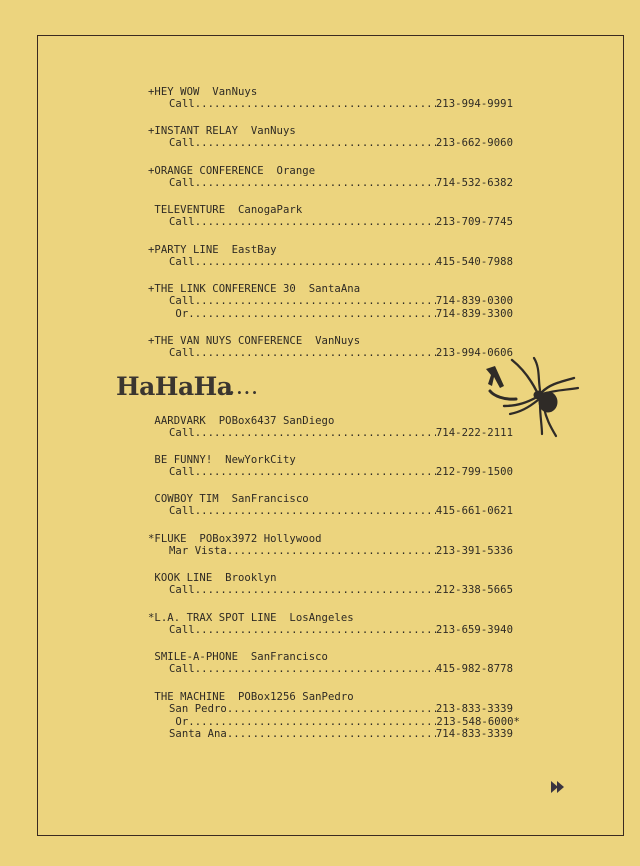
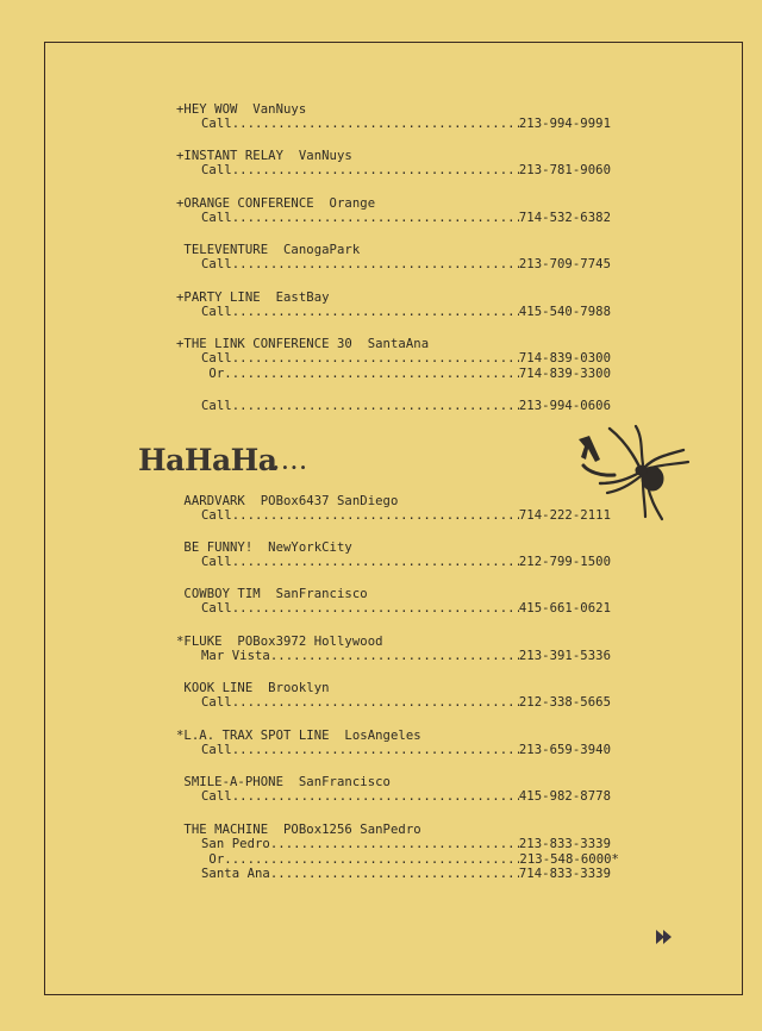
  +HEY WOW VanNuys
  Call
  213-994-9991
  +INSTANT RELAY VanNuys
  Call
- 213-662-9060
+ 213-781-9060
  +ORANGE CONFERENCE Orange
  Call
  714-532-6382
  TELEVENTURE CanogaPark
  Call
  213-709-7745
  +PARTY LINE EastBay
  Call
  415-540-7988
  +THE LINK CONFERENCE 30 SantaAna
  Call
  714-839-0300
  Or
  714-839-3300
- +THE VAN NUYS CONFERENCE VanNuys
  Call
  213-994-0606
  HaHaHa
  ....
  AARDVARK POBox6437 SanDiego
  Call
  714-222-2111
  BE FUNNY! NewYorkCity
  Call
  212-799-1500
  COWBOY TIM SanFrancisco
  Call
  415-661-0621
  *FLUKE POBox3972 Hollywood
  Mar Vista
  213-391-5336
  KOOK LINE Brooklyn
  Call
  212-338-5665
  *L.A. TRAX SPOT LINE LosAngeles
  Call
  213-659-3940
  SMILE-A-PHONE SanFrancisco
  Call
  415-982-8778
  THE MACHINE POBox1256 SanPedro
  San Pedro
  213-833-3339
  Or
  213-548-6000*
  Santa Ana
  714-833-3339
